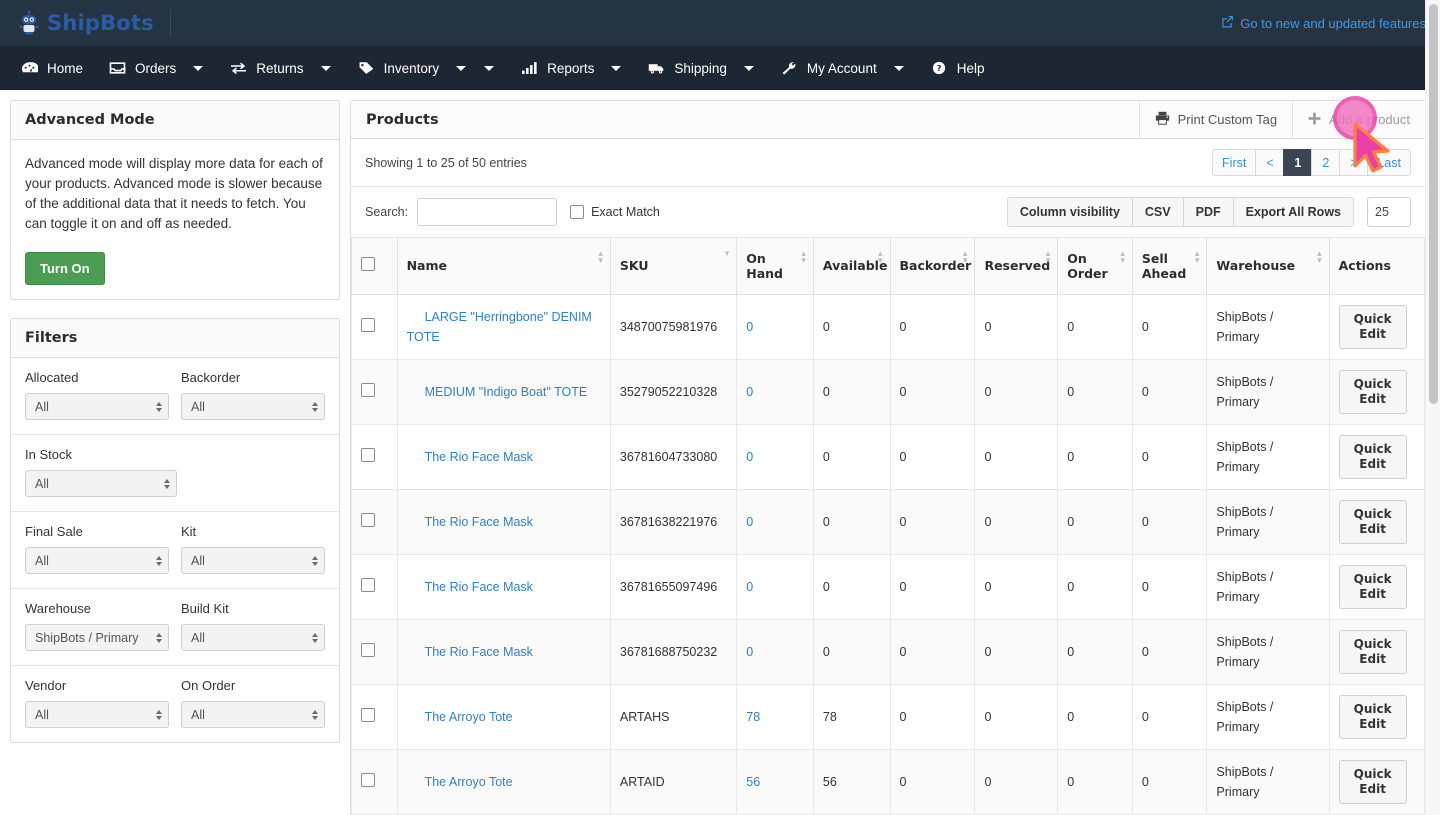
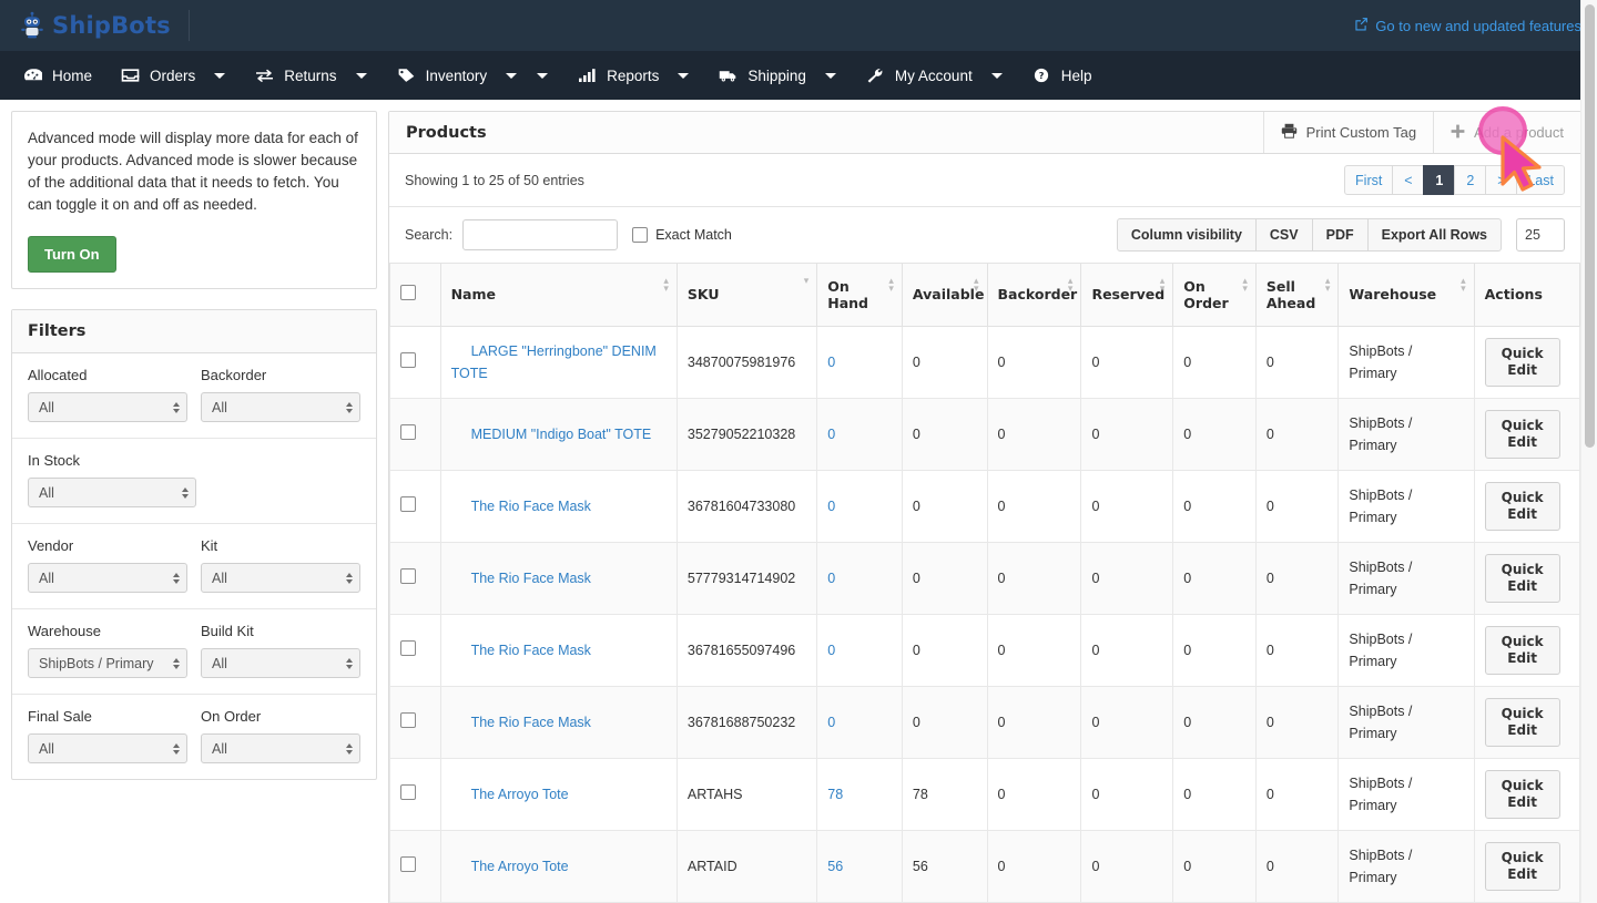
  ShipBots
  Go to new and updated features
  Home
  Orders
  Returns
  Inventory
  Reports
  Shipping
  My Account
  ?
  Help
- Advanced Mode
  Advanced mode will display more data for each of your products. Advanced mode is slower because of the additional data that it needs to fetch. You can toggle it on and off as needed.
  Turn On
  Filters
  Allocated
  All
  Backorder
  All
  In Stock
  All
- Final Sale
+ Vendor
  All
  Kit
  All
  Warehouse
  ShipBots / Primary
  Build Kit
  All
- Vendor
+ Final Sale
  All
  On Order
  All
  Products
  Print Custom Tag
  Add a product
  Showing 1 to 25 of 50 entries
  First
  <
  1
  2
  Last
  Search:
  Exact Match
  Column visibility
  CSV
  PDF
  Export All Rows
  25
  	Name ▴▾	SKU ▾	On Hand ▴▾	Available ▴▾	Backorder ▴▾	Reserved ▴▾	On Order ▴▾	Sell Ahead ▴▾	Warehouse ▴▾	Actions
  	LARGE "Herringbone" DENIM TOTE	34870075981976	0	0	0	0	0	0	ShipBots / Primary	Quick Edit
  	MEDIUM "Indigo Boat" TOTE	35279052210328	0	0	0	0	0	0	ShipBots / Primary	Quick Edit
  	The Rio Face Mask	36781604733080	0	0	0	0	0	0	ShipBots / Primary	Quick Edit
- 	The Rio Face Mask	36781638221976	0	0	0	0	0	0	ShipBots / Primary	Quick Edit
+ 	The Rio Face Mask	57779314714902	0	0	0	0	0	0	ShipBots / Primary	Quick Edit
  	The Rio Face Mask	36781655097496	0	0	0	0	0	0	ShipBots / Primary	Quick Edit
  	The Rio Face Mask	36781688750232	0	0	0	0	0	0	ShipBots / Primary	Quick Edit
  	The Arroyo Tote	ARTAHS	78	78	0	0	0	0	ShipBots / Primary	Quick Edit
  	The Arroyo Tote	ARTAID	56	56	0	0	0	0	ShipBots / Primary	Quick Edit
